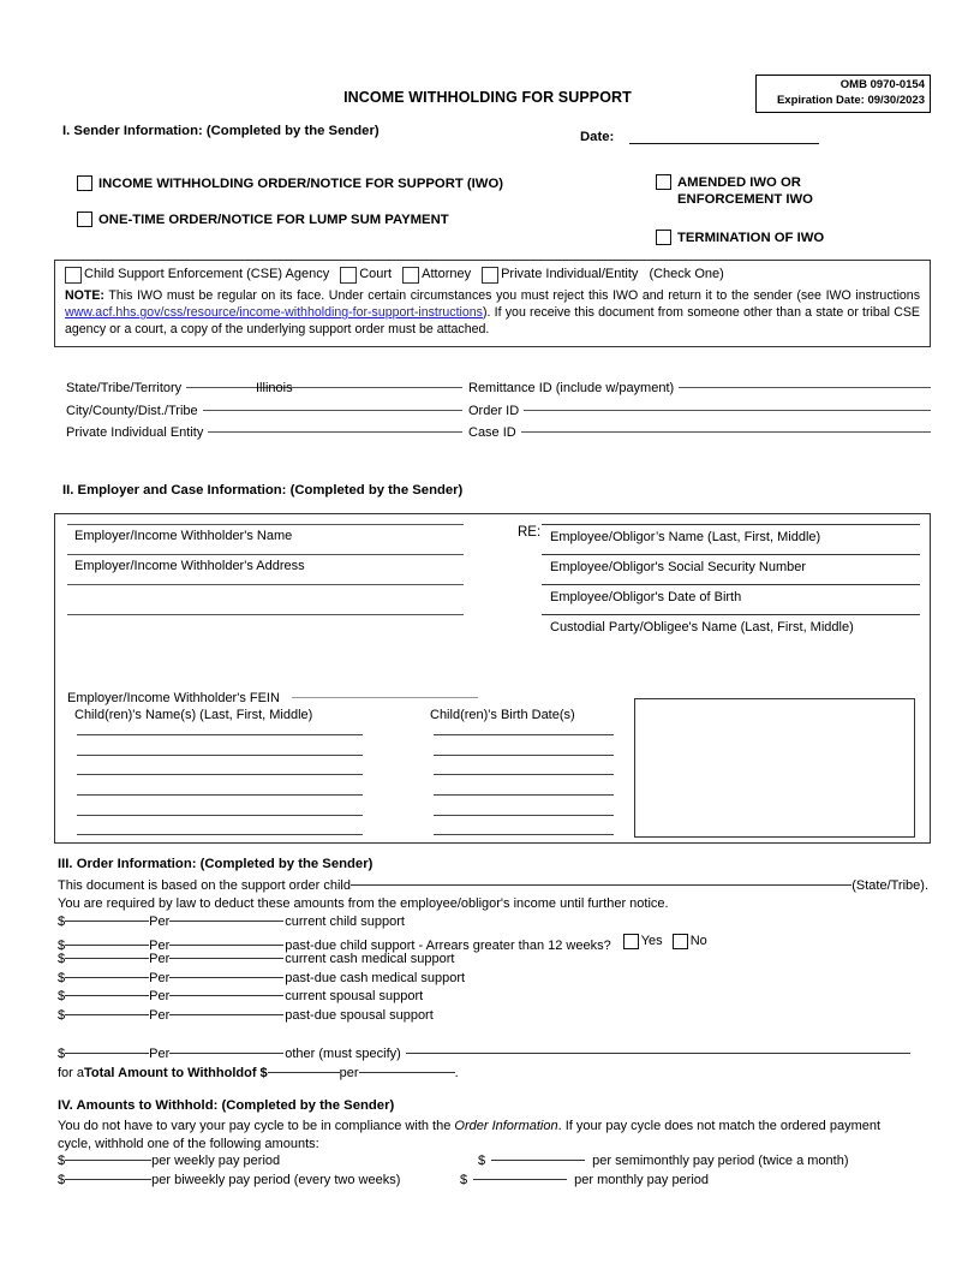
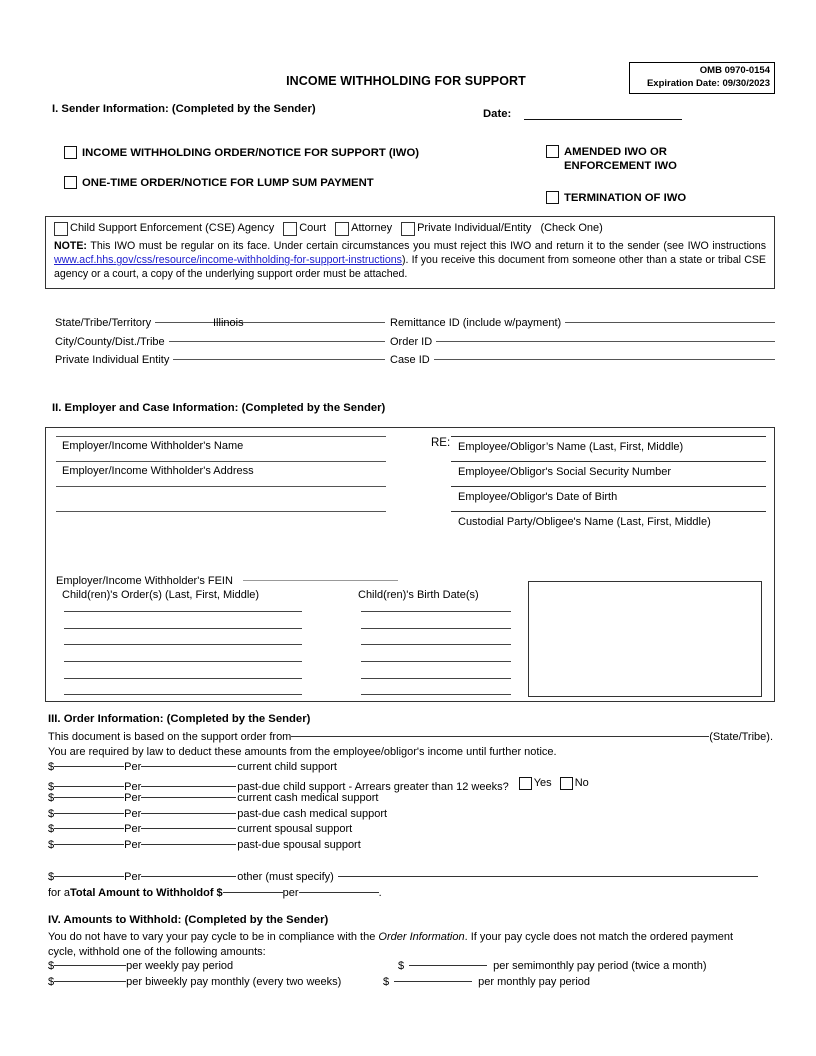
  OMB 0970-0154
  Expiration Date: 09/30/2023
  INCOME WITHHOLDING FOR SUPPORT
  I. Sender Information: (Completed by the Sender)
  Date:
  INCOME WITHHOLDING ORDER/NOTICE FOR SUPPORT (IWO)
  ONE-TIME ORDER/NOTICE FOR LUMP SUM PAYMENT
  AMENDED IWO OR
  ENFORCEMENT IWO
  TERMINATION OF IWO
  Child Support Enforcement (CSE) Agency
  Court
  Attorney
  Private Individual/Entity
  (Check One)
  NOTE: This IWO must be regular on its face. Under certain circumstances you must reject this IWO and return it to the sender (see IWO instructions www.acf.hhs.gov/css/resource/income-withholding-for-support-instructions). If you receive this document from someone other than a state or tribal CSE agency or a court, a copy of the underlying support order must be attached.
  State/Tribe/Territory
  City/County/Dist./Tribe
  Private Individual Entity
  Illinois
  Remittance ID (include w/payment)
  Order ID
  Case ID
  II. Employer and Case Information: (Completed by the Sender)
  Employer/Income Withholder's Name
  Employer/Income Withholder's Address
  RE:
  Employee/Obligor’s Name (Last, First, Middle)
  Employee/Obligor's Social Security Number
  Employee/Obligor's Date of Birth
  Custodial Party/Obligee's Name (Last, First, Middle)
  Employer/Income Withholder's FEIN
- Child(ren)'s Name(s) (Last, First, Middle)
+ Child(ren)'s Order(s) (Last, First, Middle)
  Child(ren)'s Birth Date(s)
  III. Order Information: (Completed by the Sender)
- This document is based on the support order child
+ This document is based on the support order from
  (State/Tribe).
  You are required by law to deduct these amounts from the employee/obligor's income until further notice.
  $
  Per
  current child support
  $
  Per
  past-due child support - Arrears greater than 12 weeks?
  Yes
  No
  $
  Per
  current cash medical support
  $
  Per
  past-due cash medical support
  $
  Per
  current spousal support
  $
  Per
  past-due spousal support
  $
  Per
  other (must specify)
  for a
  Total Amount to Withhold
  of $
  per
  .
  IV. Amounts to Withhold: (Completed by the Sender)
  You do not have to vary your pay cycle to be in compliance with the Order Information. If your pay cycle does not match the ordered payment cycle, withhold one of the following amounts:
  $
  per weekly pay period
  $
- per biweekly pay period (every two weeks)
+ per biweekly pay monthly (every two weeks)
  $
  per semimonthly pay period (twice a month)
  $
  per monthly pay period
